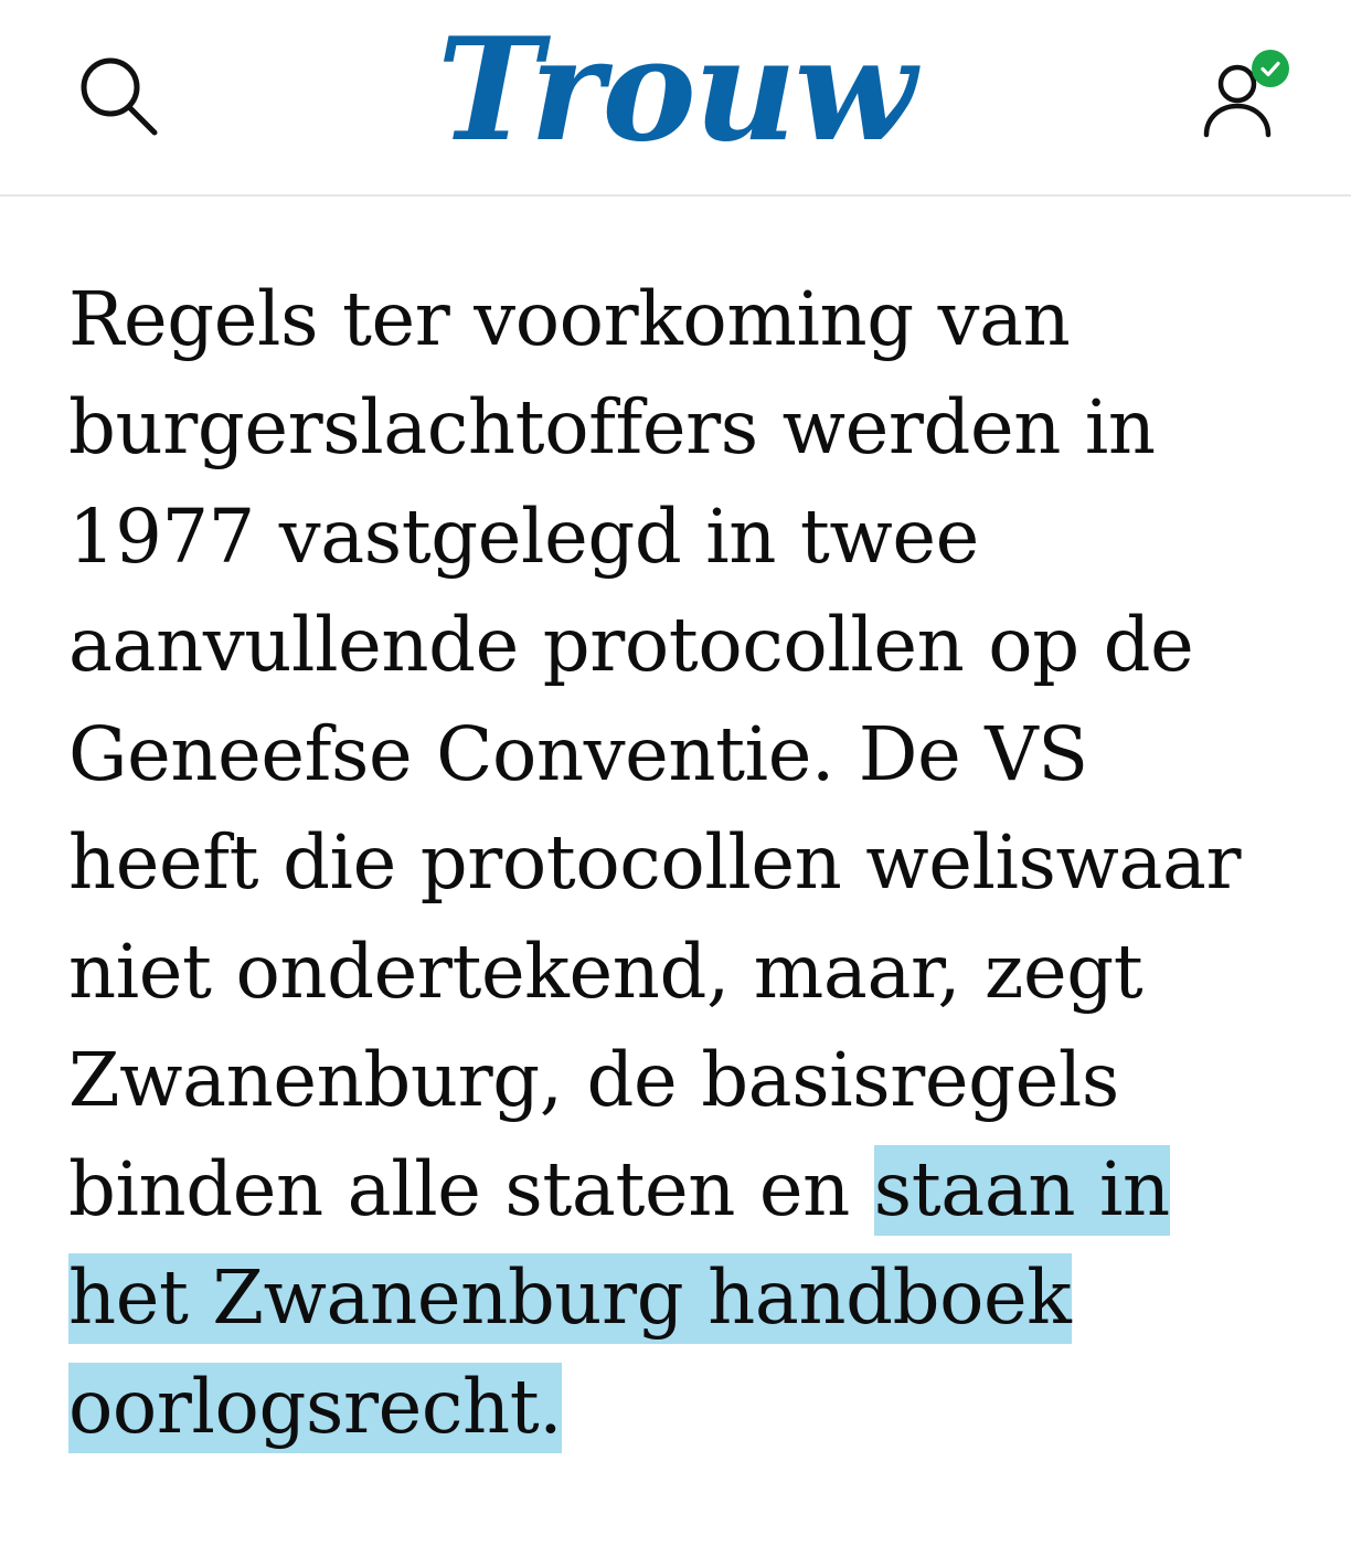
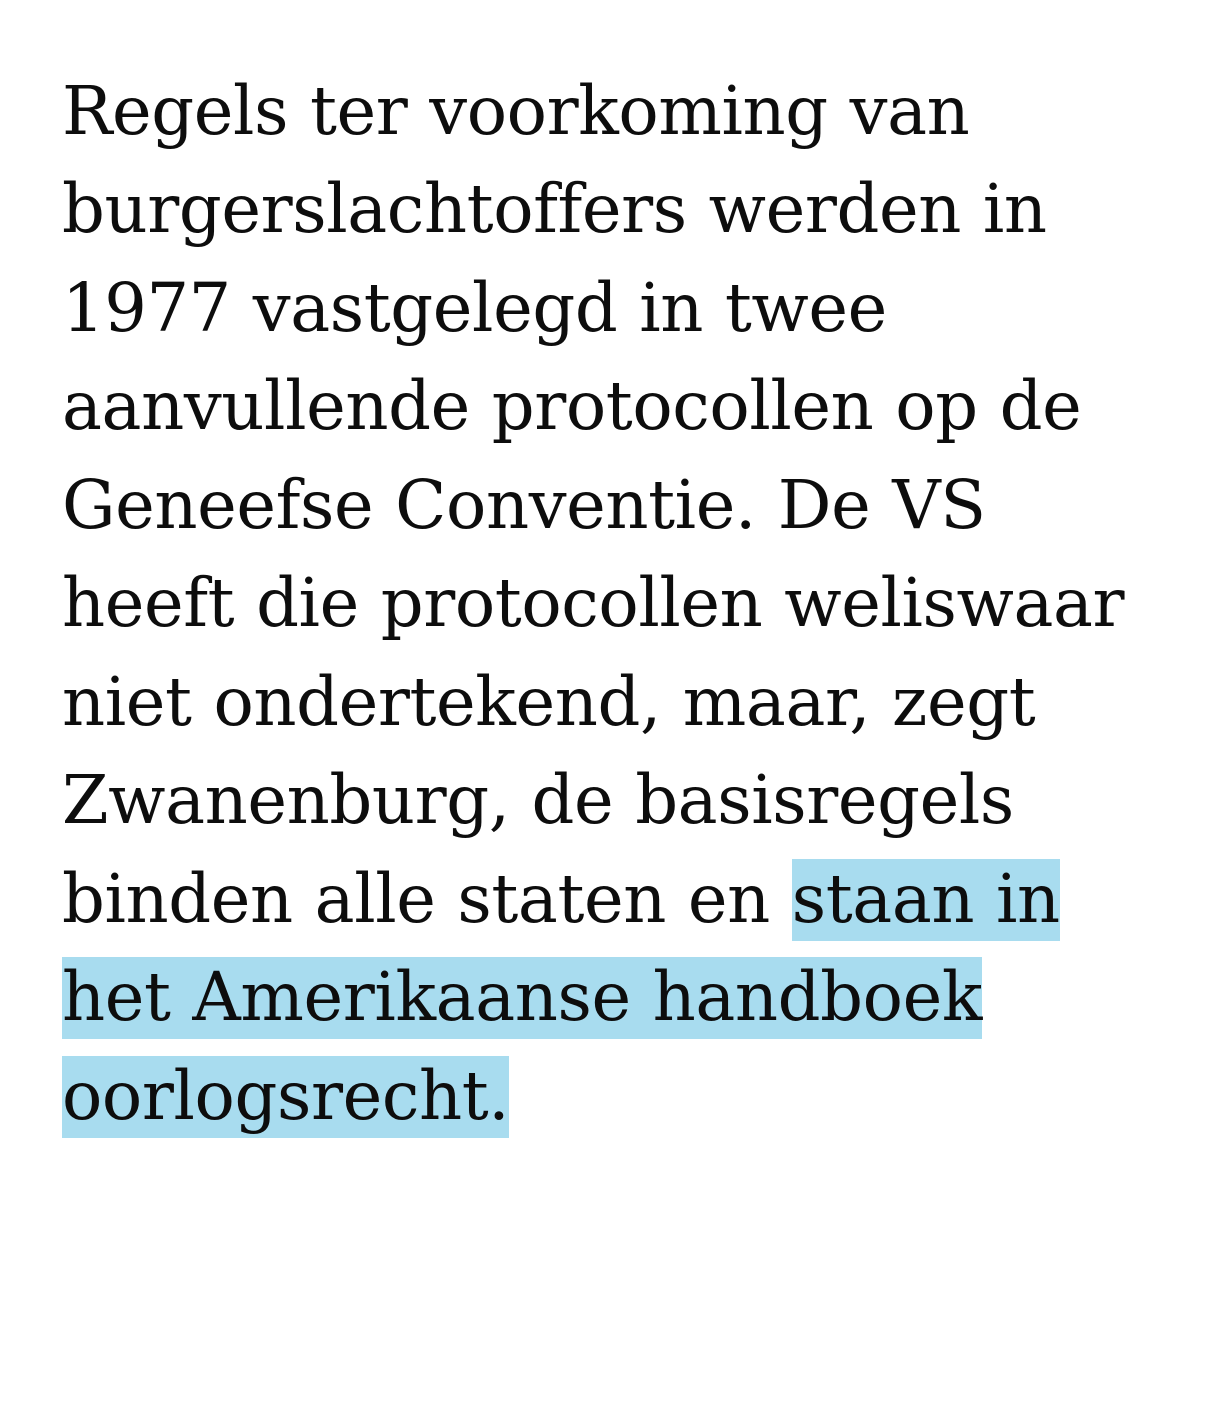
- Trouw
- Regels ter voorkoming van burgerslachtoffers werden in 1977 vastgelegd in twee aanvullende protocollen op de Geneefse Conventie. De VS heeft die protocollen weliswaar niet ondertekend, maar, zegt Zwanenburg, de basisregels binden alle staten en staan in het Zwanenburg handboek oorlogsrecht.
+ Regels ter voorkoming van burgerslachtoffers werden in 1977 vastgelegd in twee aanvullende protocollen op de Geneefse Conventie. De VS heeft die protocollen weliswaar niet ondertekend, maar, zegt Zwanenburg, de basisregels binden alle staten en staan in het Amerikaanse handboek oorlogsrecht.
